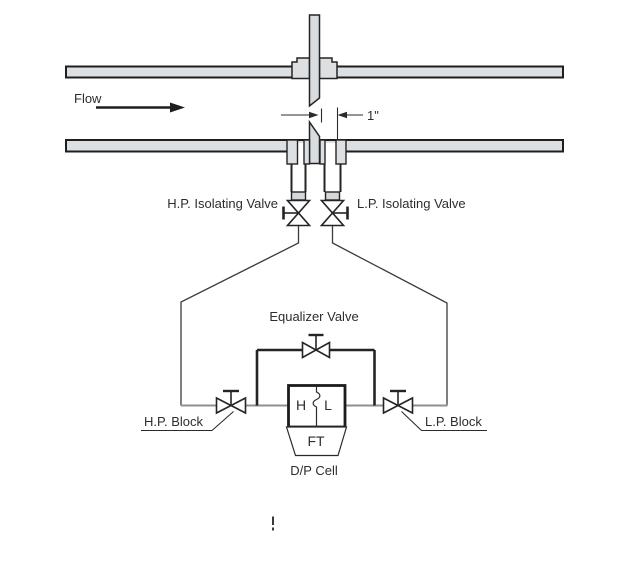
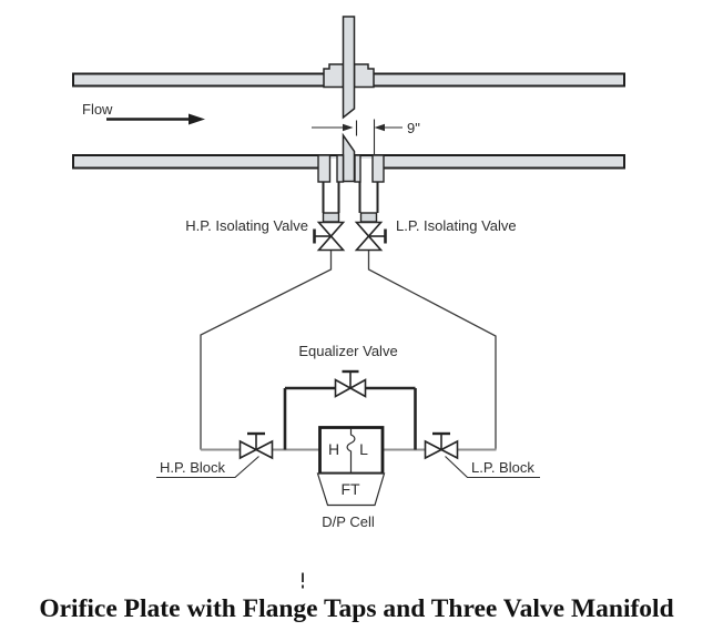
  Flow
- 1"
+ 9"
  H.P. Isolating Valve
  L.P. Isolating Valve
  Equalizer Valve
  H.P. Block
  L.P. Block
  H
  L
  FT
  D/P Cell
+ Orifice Plate with Flange Taps and Three Valve Manifold
